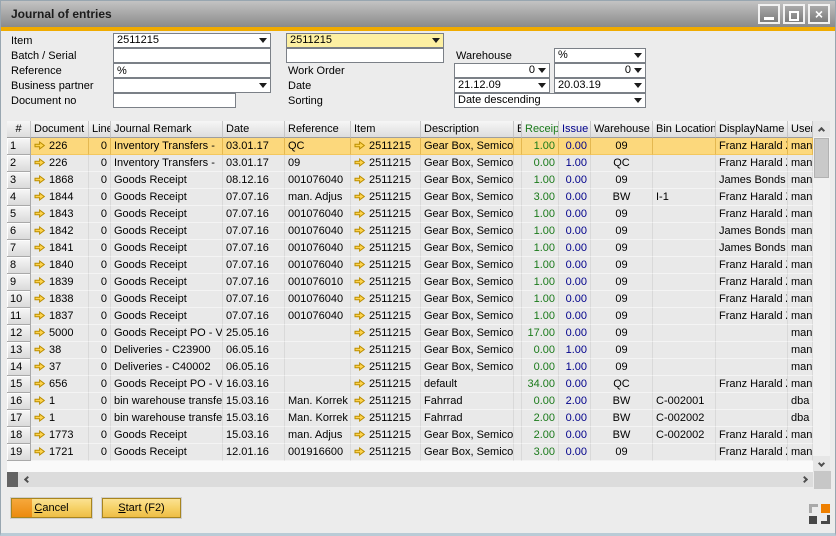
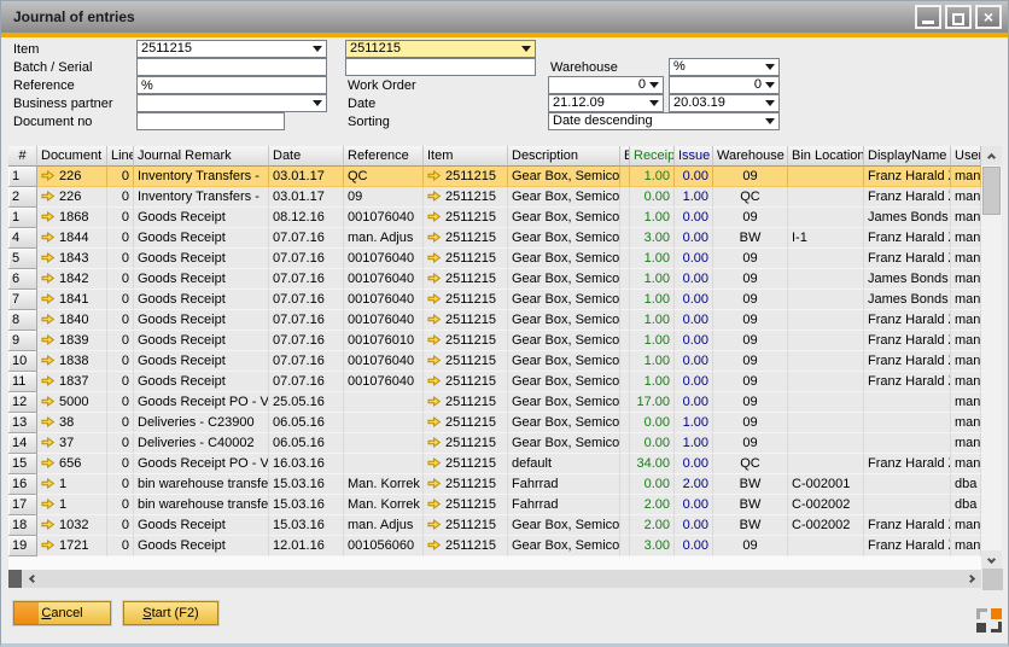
  Journal of entries
  Item
  Batch / Serial
  Reference
  Business partner
  Document no
  2511215
  2511215
  %
  Warehouse
  Work Order
  Date
  Sorting
  %
  0
  0
  21.12.09
  20.03.19
  Date descending
  #	Document	Line	Journal Remark	Date	Reference	Item	Description	B	Receip	Issue	Warehouse	Bin Location	DisplayName	Use
  1	226	0	Inventory Transfers -	03.01.17	QC	2511215	Gear Box, Semico		1.00	0.00	09		Franz Harald	man
  2	226	0	Inventory Transfers -	03.01.17	09	2511215	Gear Box, Semico		0.00	1.00	QC		Franz Harald	man
- 3	1868	0	Goods Receipt	08.12.16	001076040	2511215	Gear Box, Semico		1.00	0.00	09		James Bonds	man
+ 1	1868	0	Goods Receipt	08.12.16	001076040	2511215	Gear Box, Semico		1.00	0.00	09		James Bonds	man
  4	1844	0	Goods Receipt	07.07.16	man. Adjus	2511215	Gear Box, Semico		3.00	0.00	BW	I-1	Franz Harald	man
  5	1843	0	Goods Receipt	07.07.16	001076040	2511215	Gear Box, Semico		1.00	0.00	09		Franz Harald	man
  6	1842	0	Goods Receipt	07.07.16	001076040	2511215	Gear Box, Semico		1.00	0.00	09		James Bonds	man
  7	1841	0	Goods Receipt	07.07.16	001076040	2511215	Gear Box, Semico		1.00	0.00	09		James Bonds	man
  8	1840	0	Goods Receipt	07.07.16	001076040	2511215	Gear Box, Semico		1.00	0.00	09		Franz Harald	man
  9	1839	0	Goods Receipt	07.07.16	001076010	2511215	Gear Box, Semico		1.00	0.00	09		Franz Harald	man
  10	1838	0	Goods Receipt	07.07.16	001076040	2511215	Gear Box, Semico		1.00	0.00	09		Franz Harald	man
  11	1837	0	Goods Receipt	07.07.16	001076040	2511215	Gear Box, Semico		1.00	0.00	09		Franz Harald	man
  12	5000	0	Goods Receipt PO - V	25.05.16		2511215	Gear Box, Semico		17.00	0.00	09			man
  13	38	0	Deliveries - C23900	06.05.16		2511215	Gear Box, Semico		0.00	1.00	09			man
  14	37	0	Deliveries - C40002	06.05.16		2511215	Gear Box, Semico		0.00	1.00	09			man
  15	656	0	Goods Receipt PO - V	16.03.16		2511215	default		34.00	0.00	QC		Franz Harald	man
  16	1	0	bin warehouse transfe	15.03.16	Man. Korrek	2511215	Fahrrad		0.00	2.00	BW	C-002001		dba
  17	1	0	bin warehouse transfe	15.03.16	Man. Korrek	2511215	Fahrrad		2.00	0.00	BW	C-002002		dba
- 18	1773	0	Goods Receipt	15.03.16	man. Adjus	2511215	Gear Box, Semico		2.00	0.00	BW	C-002002	Franz Harald	man
+ 18	1032	0	Goods Receipt	15.03.16	man. Adjus	2511215	Gear Box, Semico		2.00	0.00	BW	C-002002	Franz Harald	man
- 19	1721	0	Goods Receipt	12.01.16	001916600	2511215	Gear Box, Semico		3.00	0.00	09		Franz Harald	man
+ 19	1721	0	Goods Receipt	12.01.16	001056060	2511215	Gear Box, Semico		3.00	0.00	09		Franz Harald	man
  Cancel
  Start (F2)
